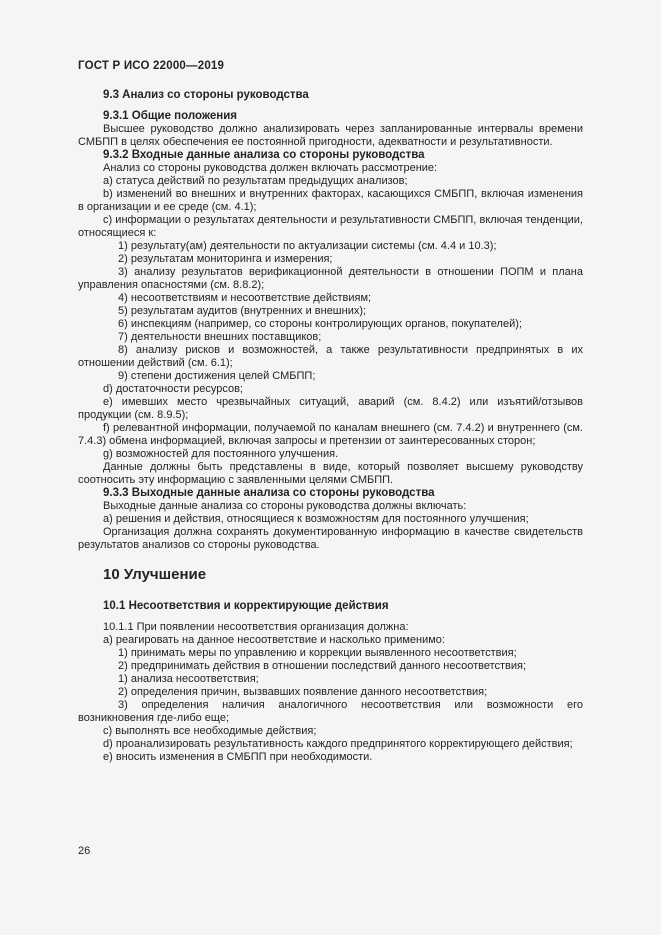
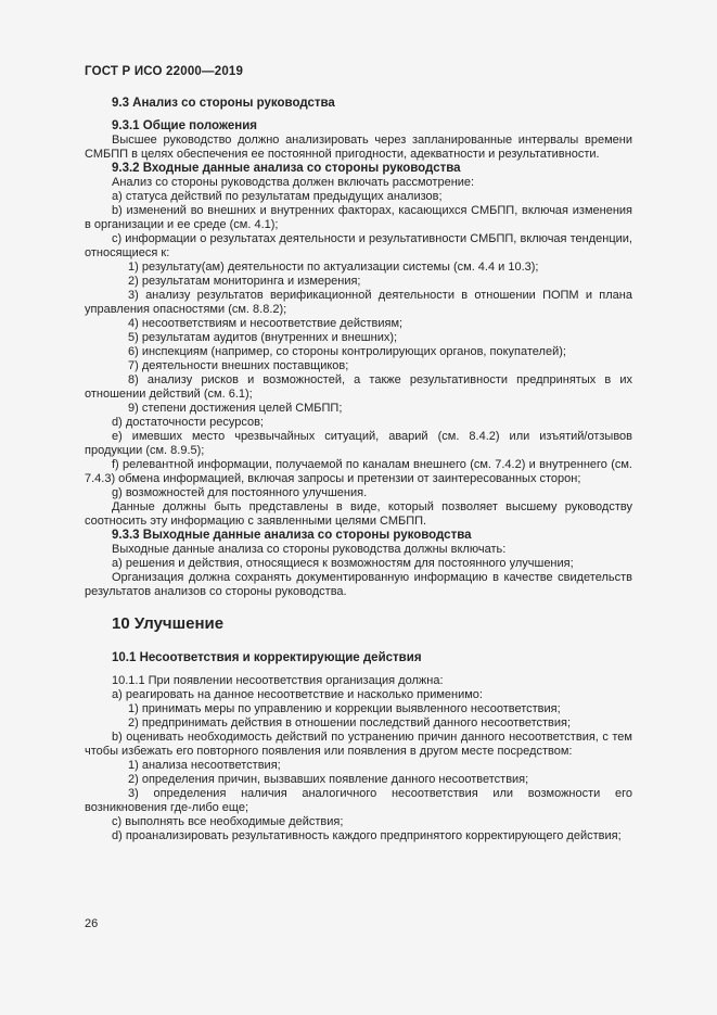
  ГОСТ Р ИСО 22000—2019
  9.3 Анализ со стороны руководства
  9.3.1 Общие положения
  Высшее руководство должно анализировать через запланированные интервалы времени СМБПП в целях обеспечения ее постоянной пригодности, адекватности и результативности.
  9.3.2 Входные данные анализа со стороны руководства
  Анализ со стороны руководства должен включать рассмотрение:
  a) статуса действий по результатам предыдущих анализов;
  b) изменений во внешних и внутренних факторах, касающихся СМБПП, включая изменения в организации и ее среде (см. 4.1);
  c) информации о результатах деятельности и результативности СМБПП, включая тенденции, относящиеся к:
  1) результату(ам) деятельности по актуализации системы (см. 4.4 и 10.3);
  2) результатам мониторинга и измерения;
  3) анализу результатов верификационной деятельности в отношении ПОПМ и плана управления опасностями (см. 8.8.2);
  4) несоответствиям и несоответствие действиям;
  5) результатам аудитов (внутренних и внешних);
  6) инспекциям (например, со стороны контролирующих органов, покупателей);
  7) деятельности внешних поставщиков;
  8) анализу рисков и возможностей, а также результативности предпринятых в их отношении действий (см. 6.1);
  9) степени достижения целей СМБПП;
  d) достаточности ресурсов;
  e) имевших место чрезвычайных ситуаций, аварий (см. 8.4.2) или изъятий/отзывов продукции (см. 8.9.5);
  f) релевантной информации, получаемой по каналам внешнего (см. 7.4.2) и внутреннего (см. 7.4.3) обмена информацией, включая запросы и претензии от заинтересованных сторон;
  g) возможностей для постоянного улучшения.
  Данные должны быть представлены в виде, который позволяет высшему руководству соотносить эту информацию с заявленными целями СМБПП.
  9.3.3 Выходные данные анализа со стороны руководства
  Выходные данные анализа со стороны руководства должны включать:
  a) решения и действия, относящиеся к возможностям для постоянного улучшения;
  Организация должна сохранять документированную информацию в качестве свидетельств результатов анализов со стороны руководства.
  10 Улучшение
  10.1 Несоответствия и корректирующие действия
  10.1.1 При появлении несоответствия организация должна:
  a) реагировать на данное несоответствие и насколько применимо:
  1) принимать меры по управлению и коррекции выявленного несоответствия;
  2) предпринимать действия в отношении последствий данного несоответствия;
+ b) оценивать необходимость действий по устранению причин данного несоответствия, с тем чтобы избежать его повторного появления или появления в другом месте посредством:
  1) анализа несоответствия;
  2) определения причин, вызвавших появление данного несоответствия;
  3) определения наличия аналогичного несоответствия или возможности его возникновения где-либо еще;
  c) выполнять все необходимые действия;
  d) проанализировать результативность каждого предпринятого корректирующего действия;
- e) вносить изменения в СМБПП при необходимости.
  26
